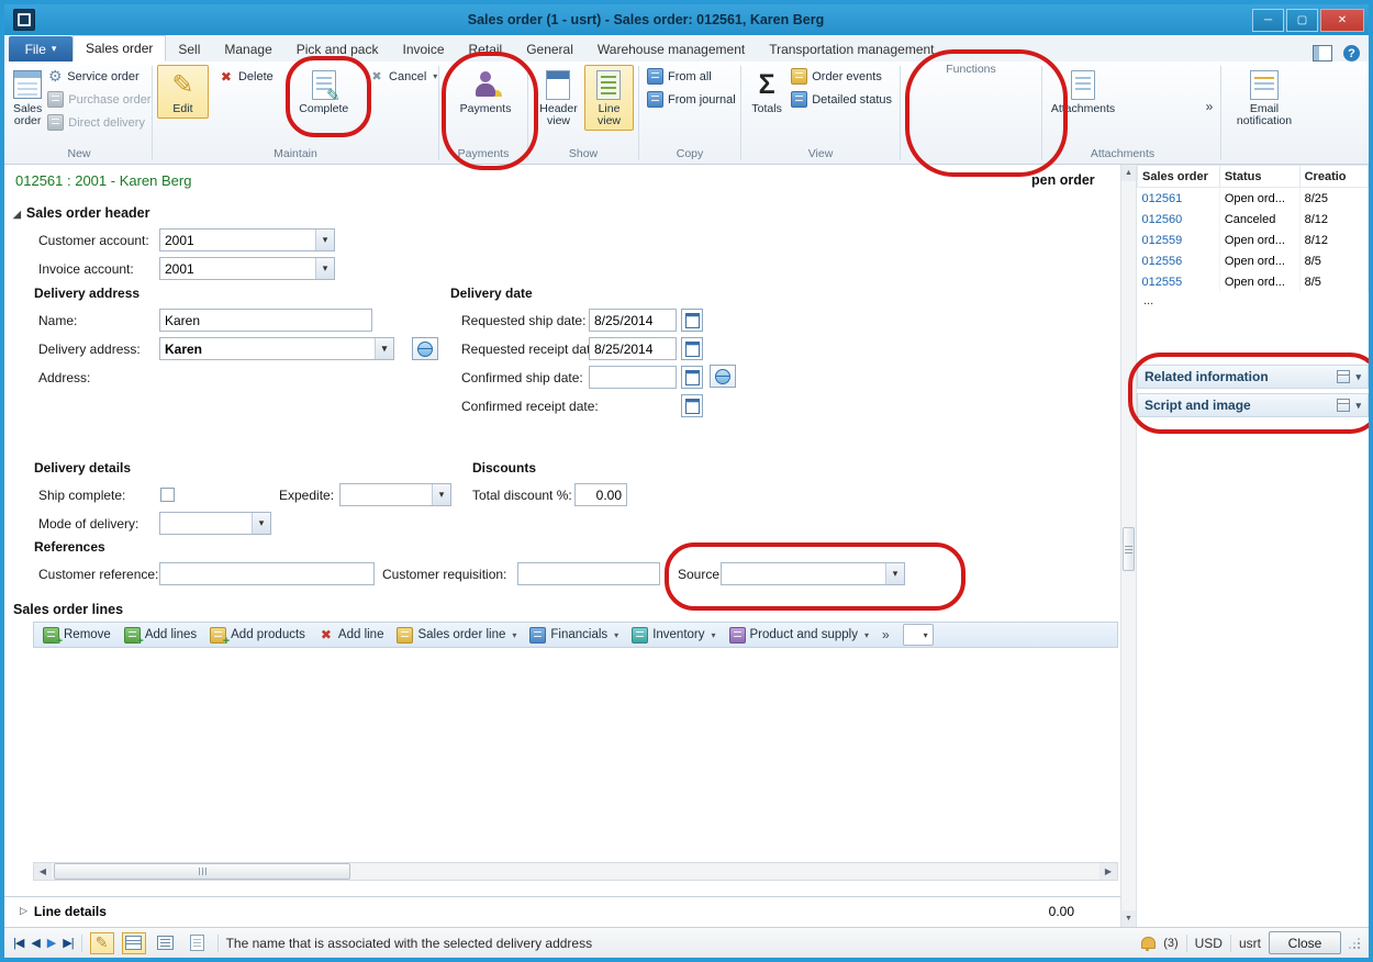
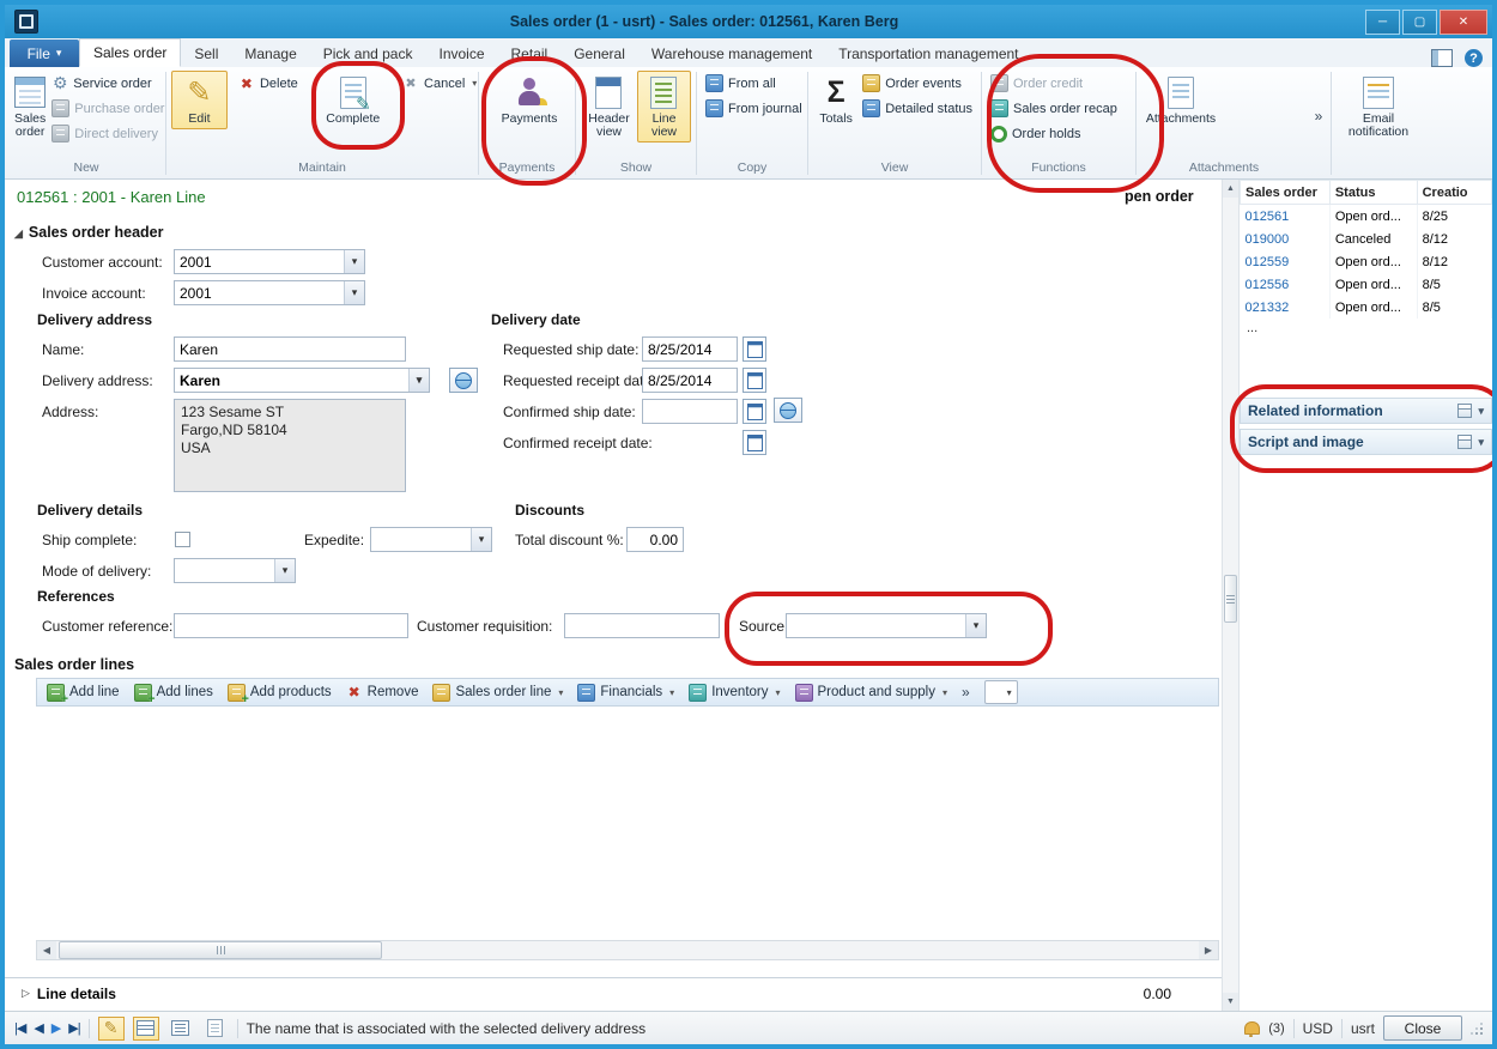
  Sales order (1 - usrt) - Sales order: 012561, Karen Berg
  ─
  ▢
  ✕
  File
  Sales order
  Sell
  Manage
  Pick and pack
  Invoice
  Retail
  General
  Warehouse management
  Transportation management
  ?
  Sales order
  Service order
  Purchase order
  Direct delivery
  New
  Edit
  Delete
  Complete
  Cancel
  Maintain
  Payments
  Payments
  Header view
  Line view
  Show
  From all
  From journal
  Copy
  Totals
  Order events
  Detailed status
  View
+ Order credit
+ Sales order recap
+ Order holds
  Functions
  Attachments
  Attachments
  »
  Email notification
- 012561 : 2001 - Karen Berg
+ 012561 : 2001 - Karen Line
  pen order
  ◢ Sales order header
  Customer account:
  2001
  Invoice account:
  2001
  Delivery address
  Name:
  Karen
  Delivery address:
  Karen
  Address:
+ 123 Sesame ST
+ Fargo,ND 58104
+ USA
  Delivery date
  Requested ship date:
  8/25/2014
  Requested receipt da
  8/25/2014
  Confirmed ship date:
  Confirmed receipt date:
  Delivery details
  Ship complete:
  Expedite:
  Discounts
  Total discount %:
  0.00
  Mode of delivery:
  References
  Customer reference:
  Customer requisition:
  Source
  Sales order lines
- Remove
+ Add line
  Add lines
  Add products
- Add line
+ Remove
  Sales order line
  Financials
  Inventory
  Product and supply
  »
  ◀
  ▶
  ▷
  Line details
  0.00
  Sales order	Status	Creatio
  012561	Open ord...	8/25
- 012560	Canceled	8/12
+ 019000	Canceled	8/12
  012559	Open ord...	8/12
  012556	Open ord...	8/5
- 012555	Open ord...	8/5
+ 021332	Open ord...	8/5
  ...
  Related information
  ▾
  Script and image
  ▾
  |◀
  ◀
  ▶
  ▶|
  The name that is associated with the selected delivery address
  (3)
  USD
  usrt
  Close
